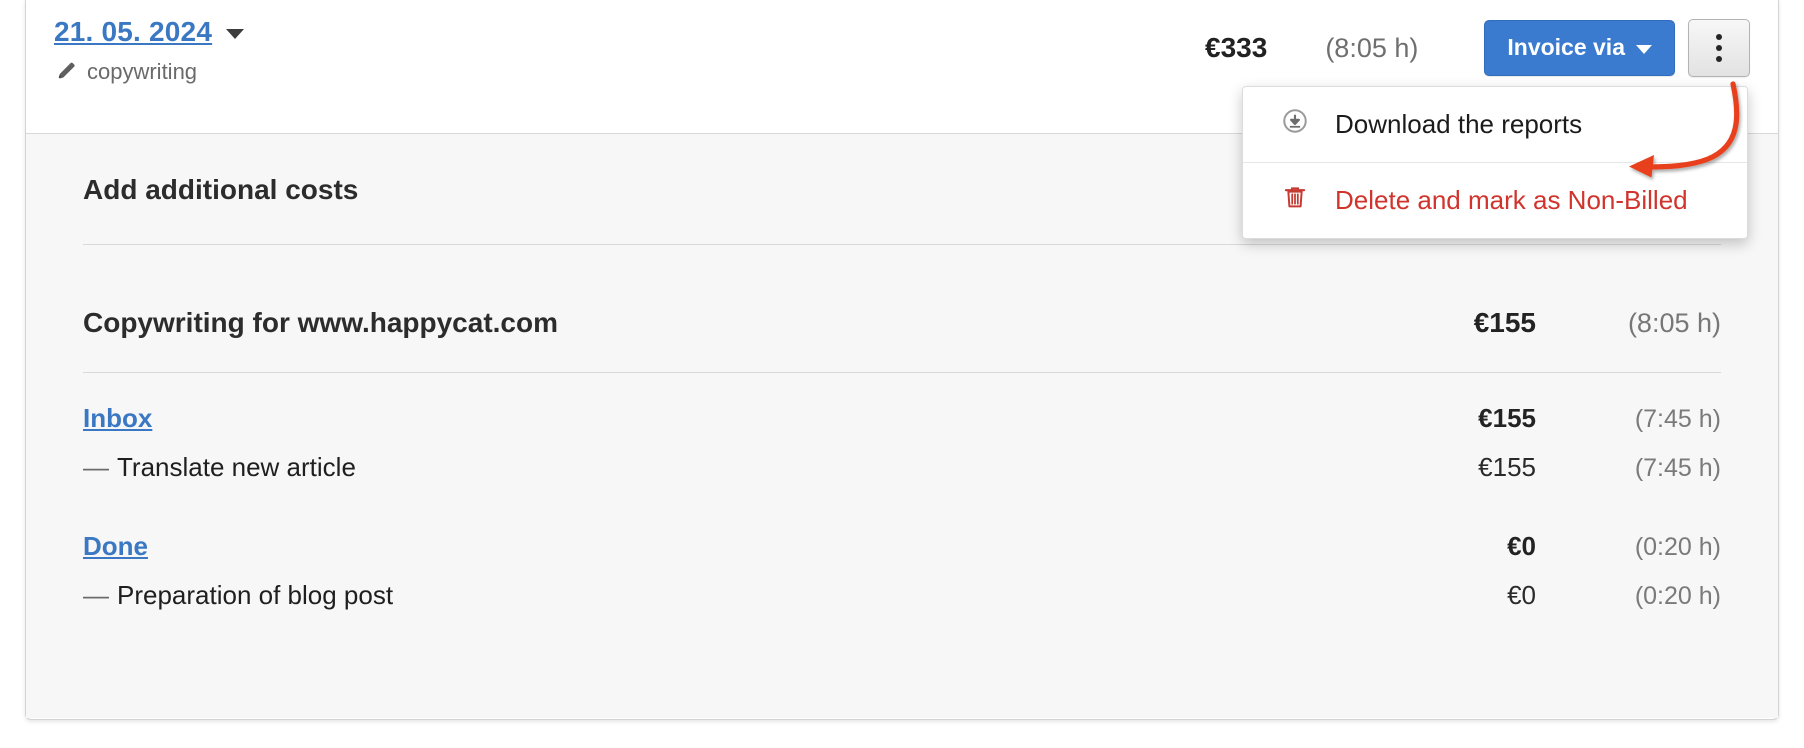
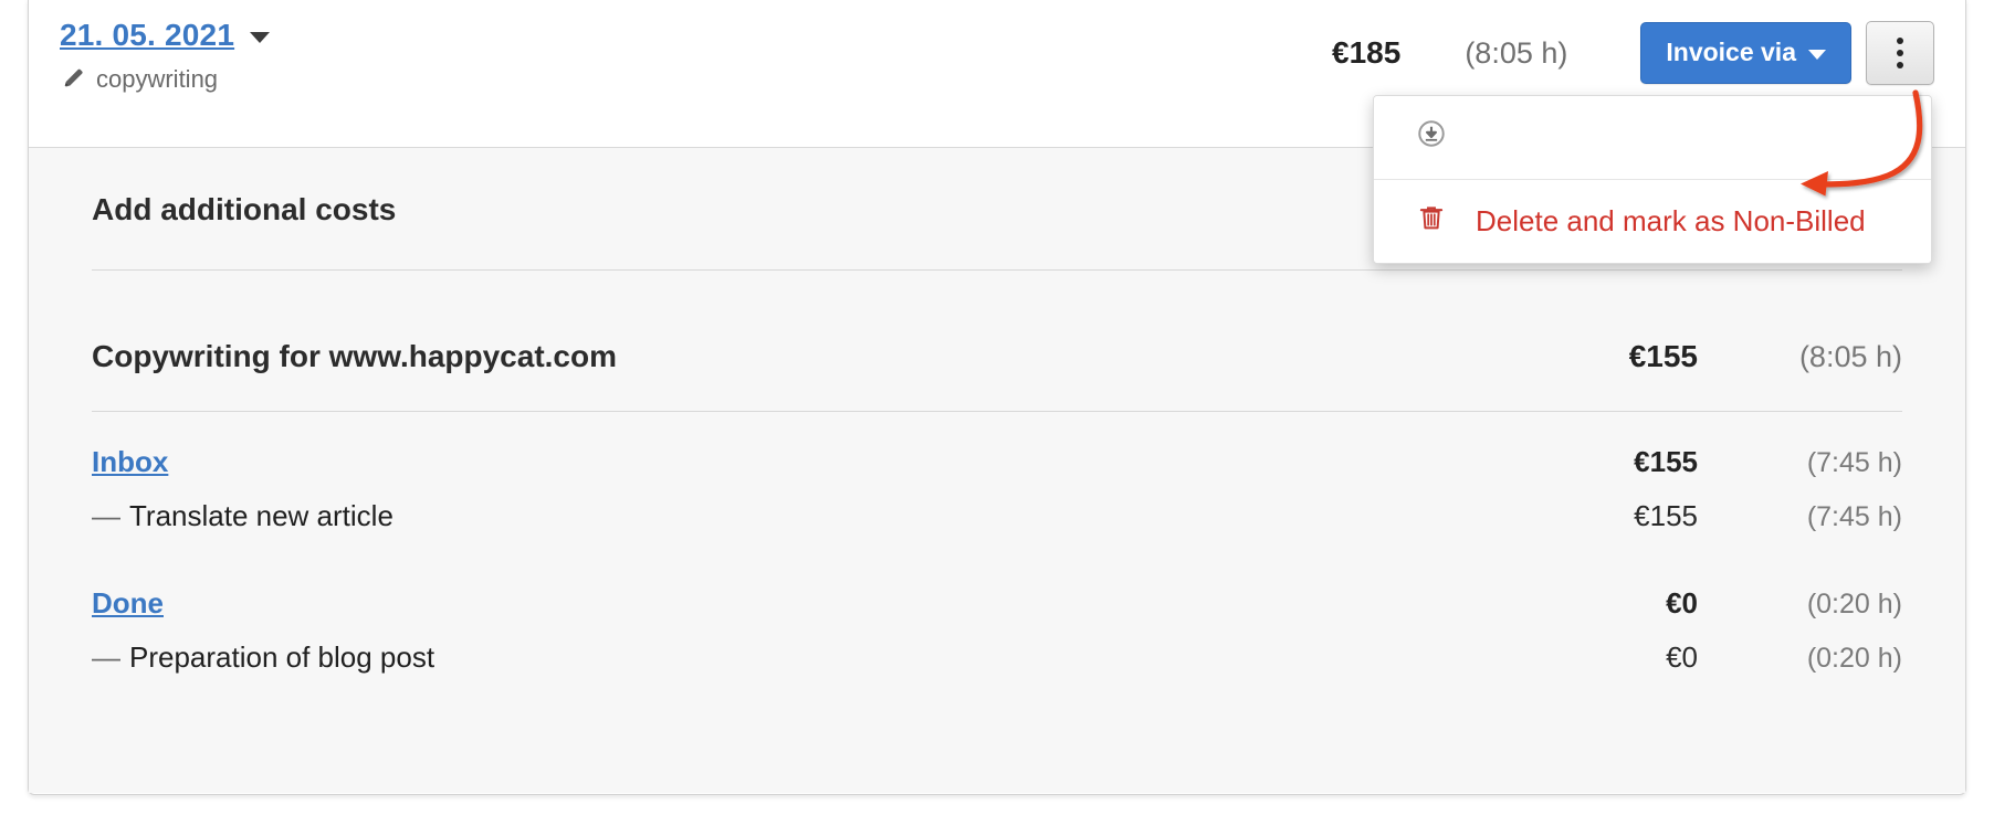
- 21. 05. 2024
+ 21. 05. 2021
  copywriting
- €333
+ €185
  (8:05 h)
  Invoice via
  Add additional costs
  Copywriting for www.happycat.com
  €155
  (8:05 h)
  Inbox
  €155
  (7:45 h)
  — Translate new article
  €155
  (7:45 h)
  Done
  €0
  (0:20 h)
  — Preparation of blog post
  €0
  (0:20 h)
- Download the reports
  Delete and mark as Non-Billed
